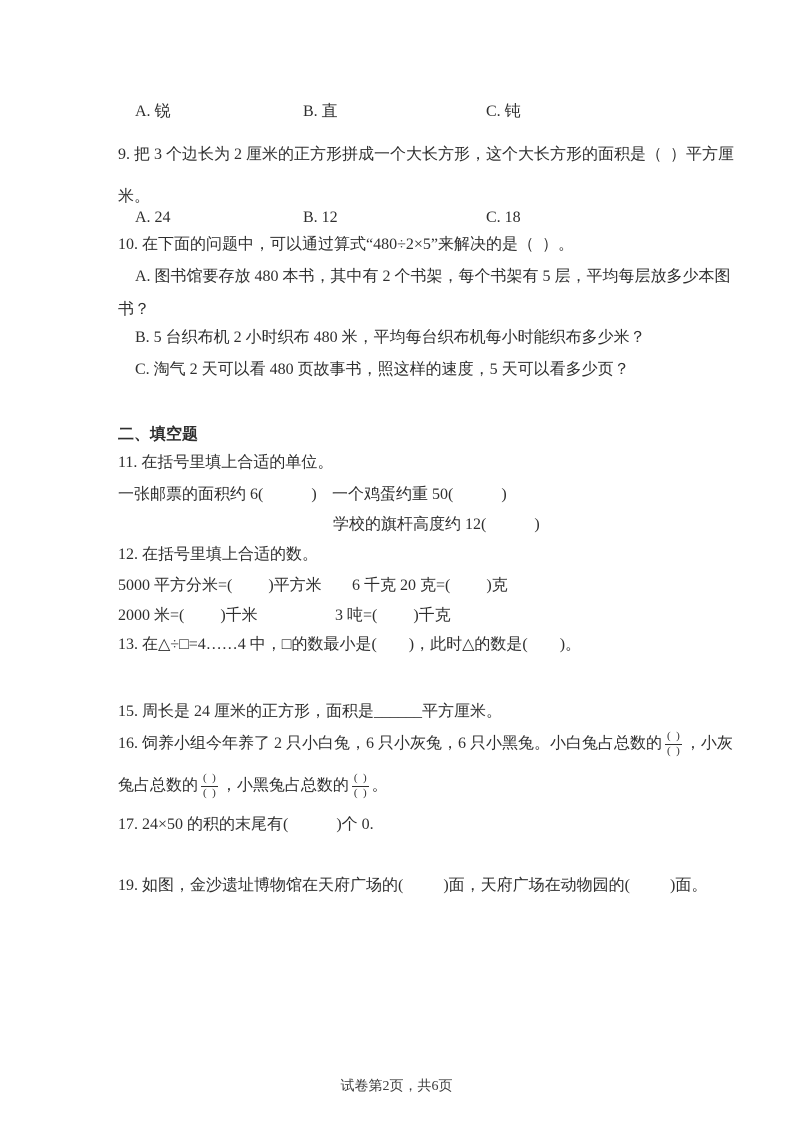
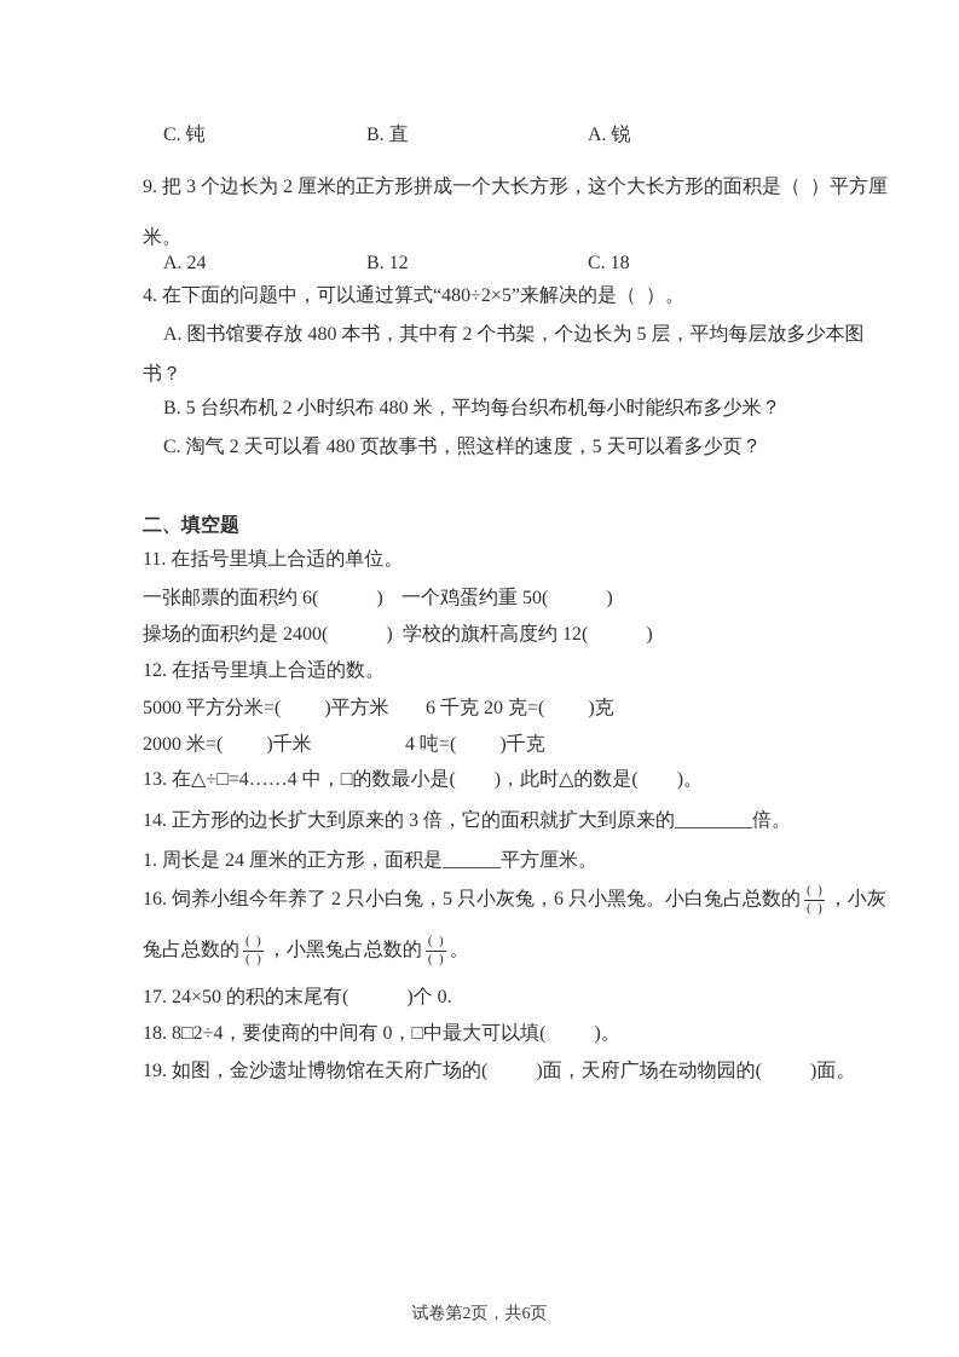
- A. 锐
+ C. 钝
  B. 直
- C. 钝
+ A. 锐
  9. 把 3 个边长为 2 厘米的正方形拼成一个大长方形，这个大长方形的面积是（ ）平方厘
  米。
  A. 24
  B. 12
  C. 18
- 10. 在下面的问题中，可以通过算式“480÷2×5”来解决的是（ ）。
+ 4. 在下面的问题中，可以通过算式“480÷2×5”来解决的是（ ）。
- A. 图书馆要存放 480 本书，其中有 2 个书架，每个书架有 5 层，平均每层放多少本图
+ A. 图书馆要存放 480 本书，其中有 2 个书架，个边长为 5 层，平均每层放多少本图
  书？
  B. 5 台织布机 2 小时织布 480 米，平均每台织布机每小时能织布多少米？
  C. 淘气 2 天可以看 480 页故事书，照这样的速度，5 天可以看多少页？
  二、填空题
  11. 在括号里填上合适的单位。
  一张邮票的面积约 6( )
  一个鸡蛋约重 50( )
+ 操场的面积约是 2400( )
  学校的旗杆高度约 12( )
  12. 在括号里填上合适的数。
  5000 平方分米=( )平方米
  6 千克 20 克=( )克
  2000 米=( )千米
- 3 吨=( )千克
+ 4 吨=( )千克
  13. 在△÷□=4……4 中，□的数最小是( )，此时△的数是( )。
+ 14. 正方形的边长扩大到原来的 3 倍，它的面积就扩大到原来的________倍。
- 15. 周长是 24 厘米的正方形，面积是______平方厘米。
+ 1. 周长是 24 厘米的正方形，面积是______平方厘米。
- 16. 饲养小组今年养了 2 只小白兔，6 只小灰兔，6 只小黑兔。小白兔占总数的
+ 16. 饲养小组今年养了 2 只小白兔，5 只小灰兔，6 只小黑兔。小白兔占总数的
  ( )
  ( )
  ，小灰
  兔占总数的
  ( )
  ( )
  ，小黑兔占总数的
  ( )
  ( )
  。
  17. 24×50 的积的末尾有( )个 0.
+ 18. 8□2÷4，要使商的中间有 0，□中最大可以填( )。
  19. 如图，金沙遗址博物馆在天府广场的( )面，天府广场在动物园的( )面。
  试卷第2页，共6页
